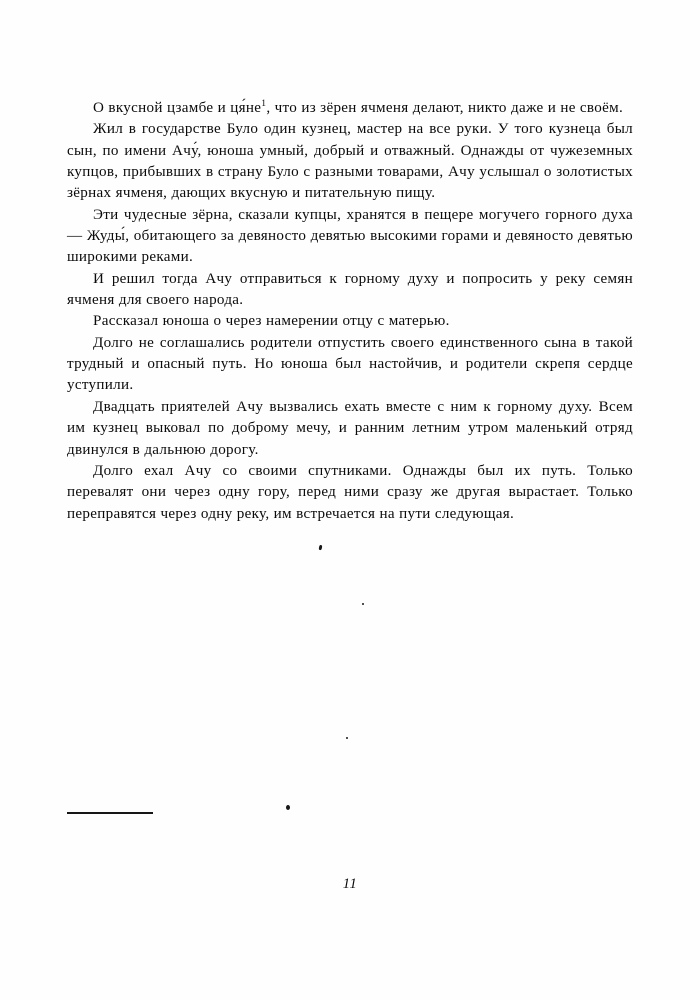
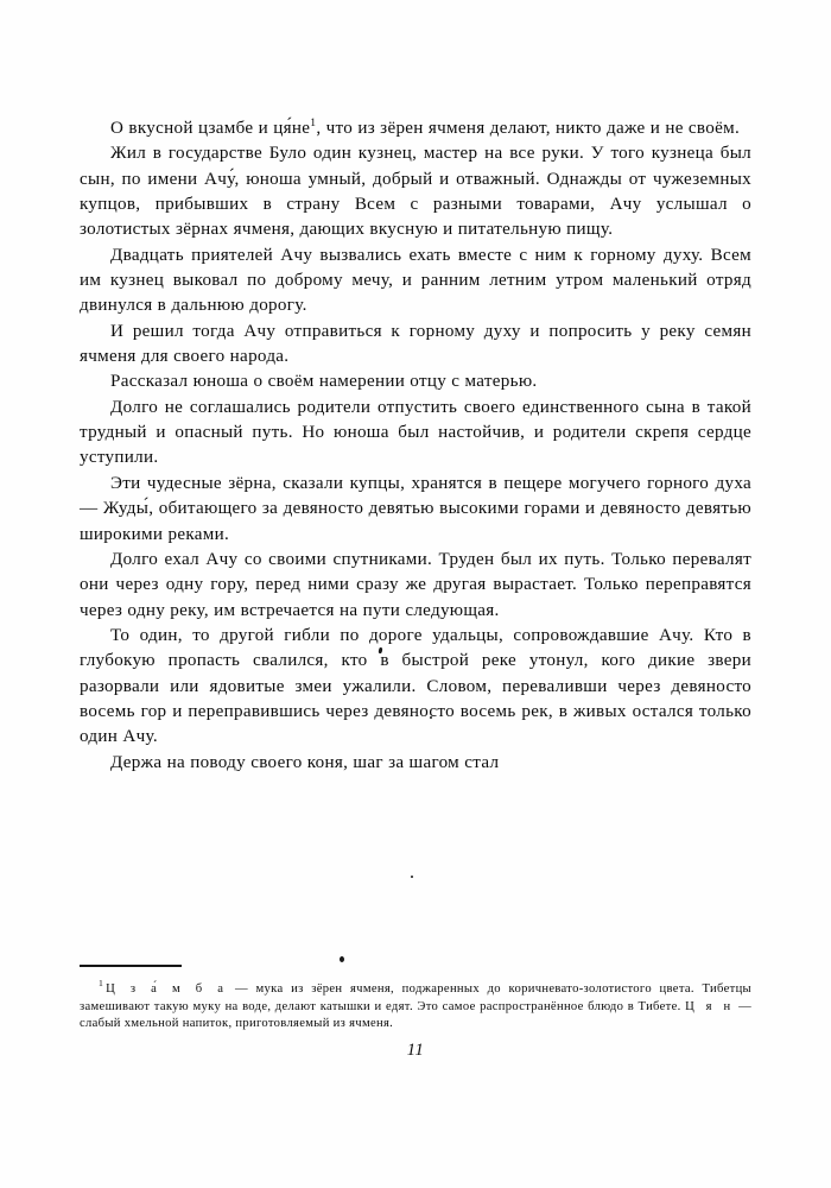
  О вкусной цзамбе и ця́не1, что из зёрен ячменя делают, никто даже и не своём.
- Жил в государстве Було один кузнец, мастер на все руки. У того кузнеца был сын, по имени Ачу́, юноша умный, добрый и отважный. Однажды от чужеземных купцов, прибывших в страну Було с разными товарами, Ачу услышал о золотистых зёрнах ячменя, дающих вкусную и питательную пищу.
+ Жил в государстве Було один кузнец, мастер на все руки. У того кузнеца был сын, по имени Ачу́, юноша умный, добрый и отважный. Однажды от чужеземных купцов, прибывших в страну Всем с разными товарами, Ачу услышал о золотистых зёрнах ячменя, дающих вкусную и питательную пищу.
- Эти чудесные зёрна, сказали купцы, хранятся в пещере могучего горного духа — Жуды́, обитающего за девяносто девятью высокими горами и девяносто девятью широкими реками.
+ Двадцать приятелей Ачу вызвались ехать вместе с ним к горному духу. Всем им кузнец выковал по доброму мечу, и ранним летним утром маленький отряд двинулся в дальнюю дорогу.
  И решил тогда Ачу отправиться к горному духу и попросить у реку семян ячменя для своего народа.
- Рассказал юноша о через намерении отцу с матерью.
+ Рассказал юноша о своём намерении отцу с матерью.
  Долго не соглашались родители отпустить своего единственного сына в такой трудный и опасный путь. Но юноша был настойчив, и родители скрепя сердце уступили.
- Двадцать приятелей Ачу вызвались ехать вместе с ним к горному духу. Всем им кузнец выковал по доброму мечу, и ранним летним утром маленький отряд двинулся в дальнюю дорогу.
+ Эти чудесные зёрна, сказали купцы, хранятся в пещере могучего горного духа — Жуды́, обитающего за девяносто девятью высокими горами и девяносто девятью широкими реками.
- Долго ехал Ачу со своими спутниками. Однажды был их путь. Только перевалят они через одну гору, перед ними сразу же другая вырастает. Только переправятся через одну реку, им встречается на пути следующая.
+ Долго ехал Ачу со своими спутниками. Труден был их путь. Только перевалят они через одну гору, перед ними сразу же другая вырастает. Только переправятся через одну реку, им встречается на пути следующая.
+ То один, то другой гибли по дороге удальцы, сопровождавшие Ачу. Кто в глубокую пропасть свалился, кто в быстрой реке утонул, кого дикие звери разорвали или ядовитые змеи ужалили. Словом, переваливши через девяносто восемь гор и переправившись через девяносто восемь рек, в живых остался только один Ачу.
+ Держа на поводу своего коня, шаг за шагом стал
+ 1Ц з а́ м б а — мука из зёрен ячменя, поджаренных до коричневато-золотистого цвета. Тибетцы замешивают такую муку на воде, делают катышки и едят. Это самое распространённое блюдо в Тибете. Ц я н — слабый хмельной напиток, приготовляемый из ячменя.
  11
